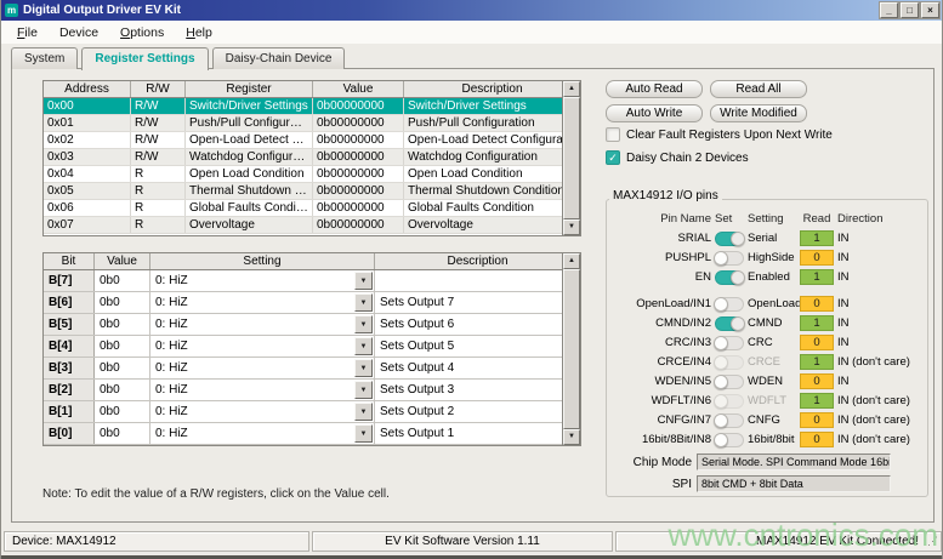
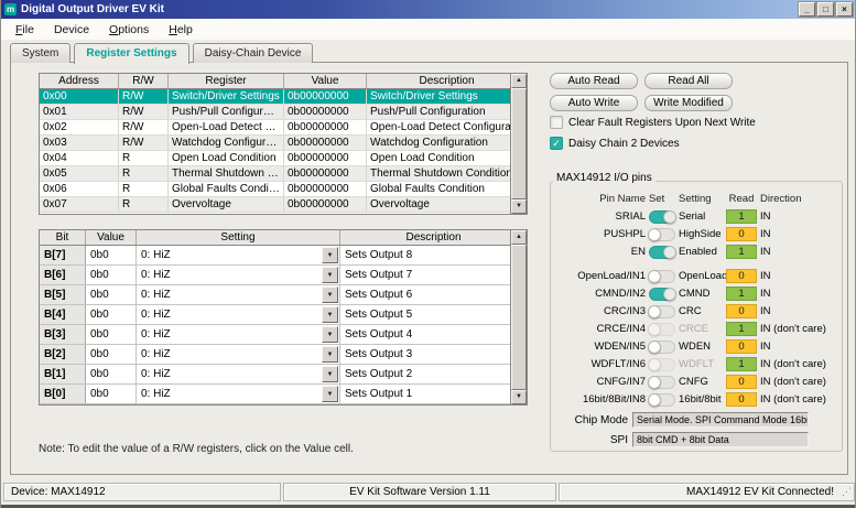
  m
  Digital Output Driver EV Kit
  _
  □
  ×
  File
  Device
  Options
  Help
  System
  Register Settings
  Daisy-Chain Device
  Address
  R/W
  Register
  Value
  Description
  0x00
  R/W
  Switch/Driver Settings
  0b00000000
  Switch/Driver Settings
  0x01
  R/W
  Push/Pull Configuration
  0b00000000
  Push/Pull Configuration
  0x02
  R/W
  0b00000000
  Open-Load Detect Configura
  0x03
  R/W
  Watchdog Configuratio
  0b00000000
  Watchdog Configuration
  0x04
  R
  Open Load Condition
  0b00000000
  Open Load Condition
  0x05
  R
  Thermal Shutdown Co
  0b00000000
  Thermal Shutdown Conditio
  0x06
  R
  Global Faults Condition
  0b00000000
  Global Faults Condition
  0x07
  R
  Overvoltage
  0b00000000
  Overvoltage
  Bit
  Value
  Setting
  Description
  B[7]
  0b0
  0: HiZ
+ Sets Output 8
  B[6]
  0b0
  0: HiZ
  Sets Output 7
  B[5]
  0b0
  0: HiZ
  Sets Output 6
  B[4]
  0b0
  0: HiZ
  Sets Output 5
  B[3]
  0b0
  0: HiZ
  Sets Output 4
  B[2]
  0b0
  0: HiZ
  Sets Output 3
  B[1]
  0b0
  0: HiZ
  Sets Output 2
  B[0]
  0b0
  0: HiZ
  Sets Output 1
  Note: To edit the value of a R/W registers, click on the Value cell.
  Auto Read
  Read All
  Auto Write
  Write Modified
  Clear Fault Registers Upon Next Write
  ✓
  Daisy Chain 2 Devices
  MAX14912 I/O pins
  Pin Name
  Set
  Setting
  Read
  Direction
  SRIAL
  Serial
  1
  IN
  PUSHPL
  HighSide
  0
  IN
  EN
  Enabled
  1
  IN
  OpenLoad/IN1
  OpenLoad
  0
  IN
  CMND/IN2
  CMND
  1
  IN
  CRC/IN3
  CRC
  0
  IN
  CRCE/IN4
  CRCE
  1
  IN (don't care)
  WDEN/IN5
  WDEN
  0
  IN
  WDFLT/IN6
  WDFLT
  1
  IN (don't care)
  CNFG/IN7
  CNFG
  0
  IN (don't care)
  16bit/8Bit/IN8
  16bit/8bit
  0
  IN (don't care)
  Chip Mode
  Serial Mode. SPI Command Mode 16bi
  SPI
  8bit CMD + 8bit Data
  Device: MAX14912
  EV Kit Software Version 1.11
  MAX14912 EV Kit Connected!
  ⋰
- www.cntronics.com
